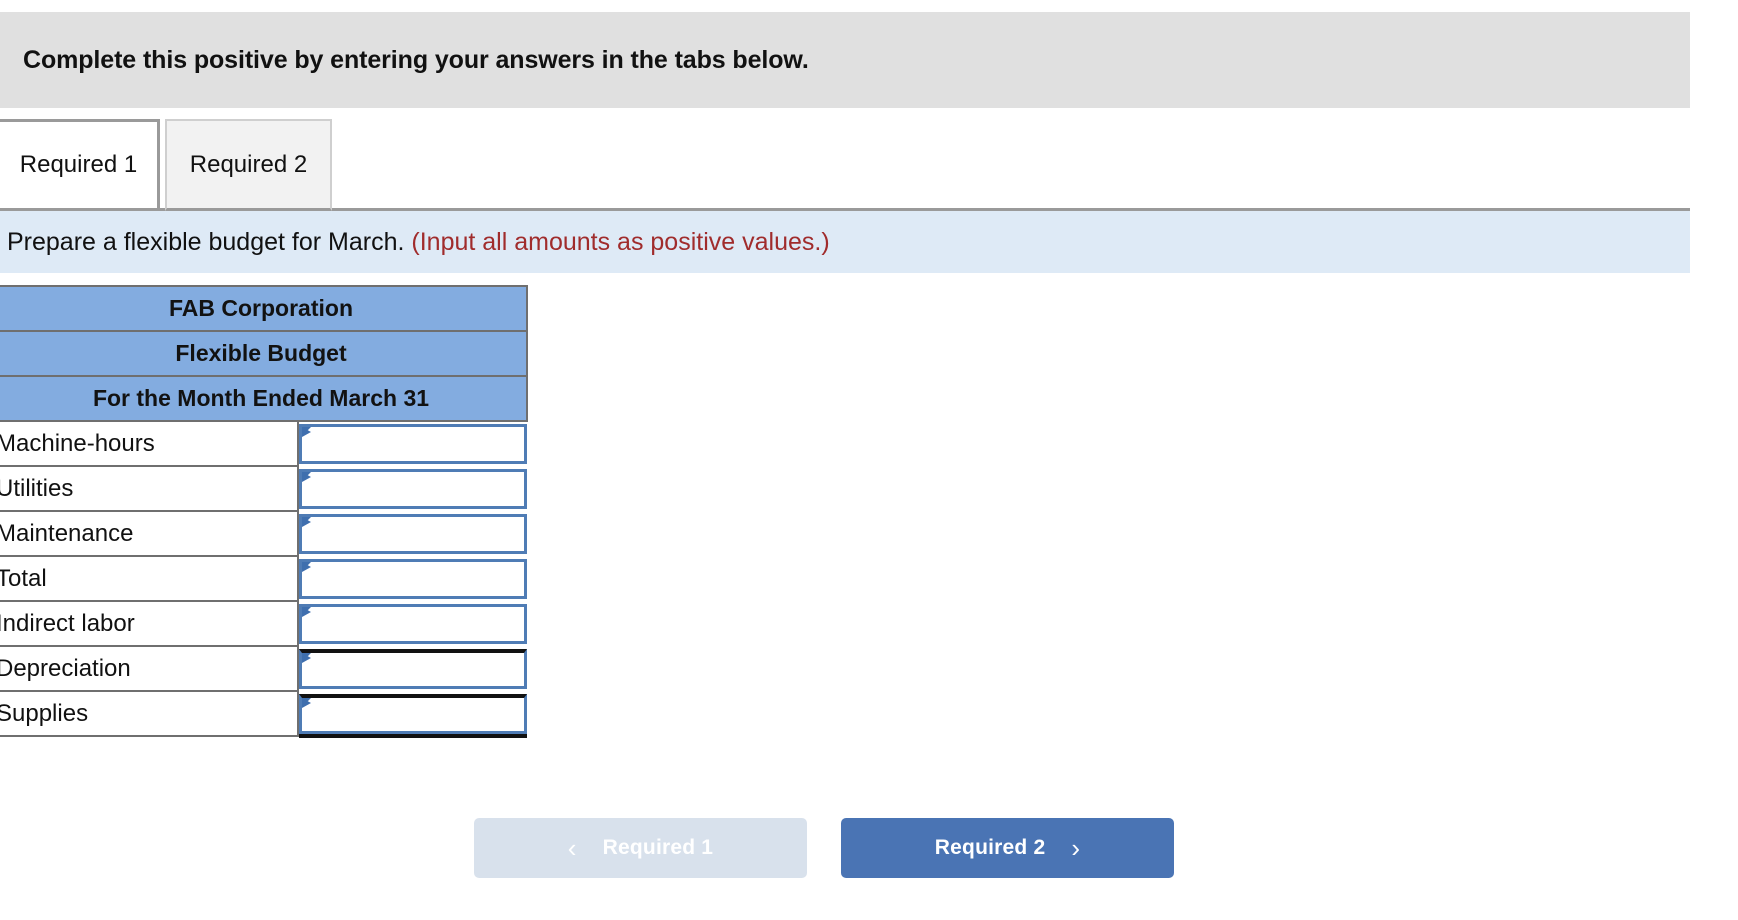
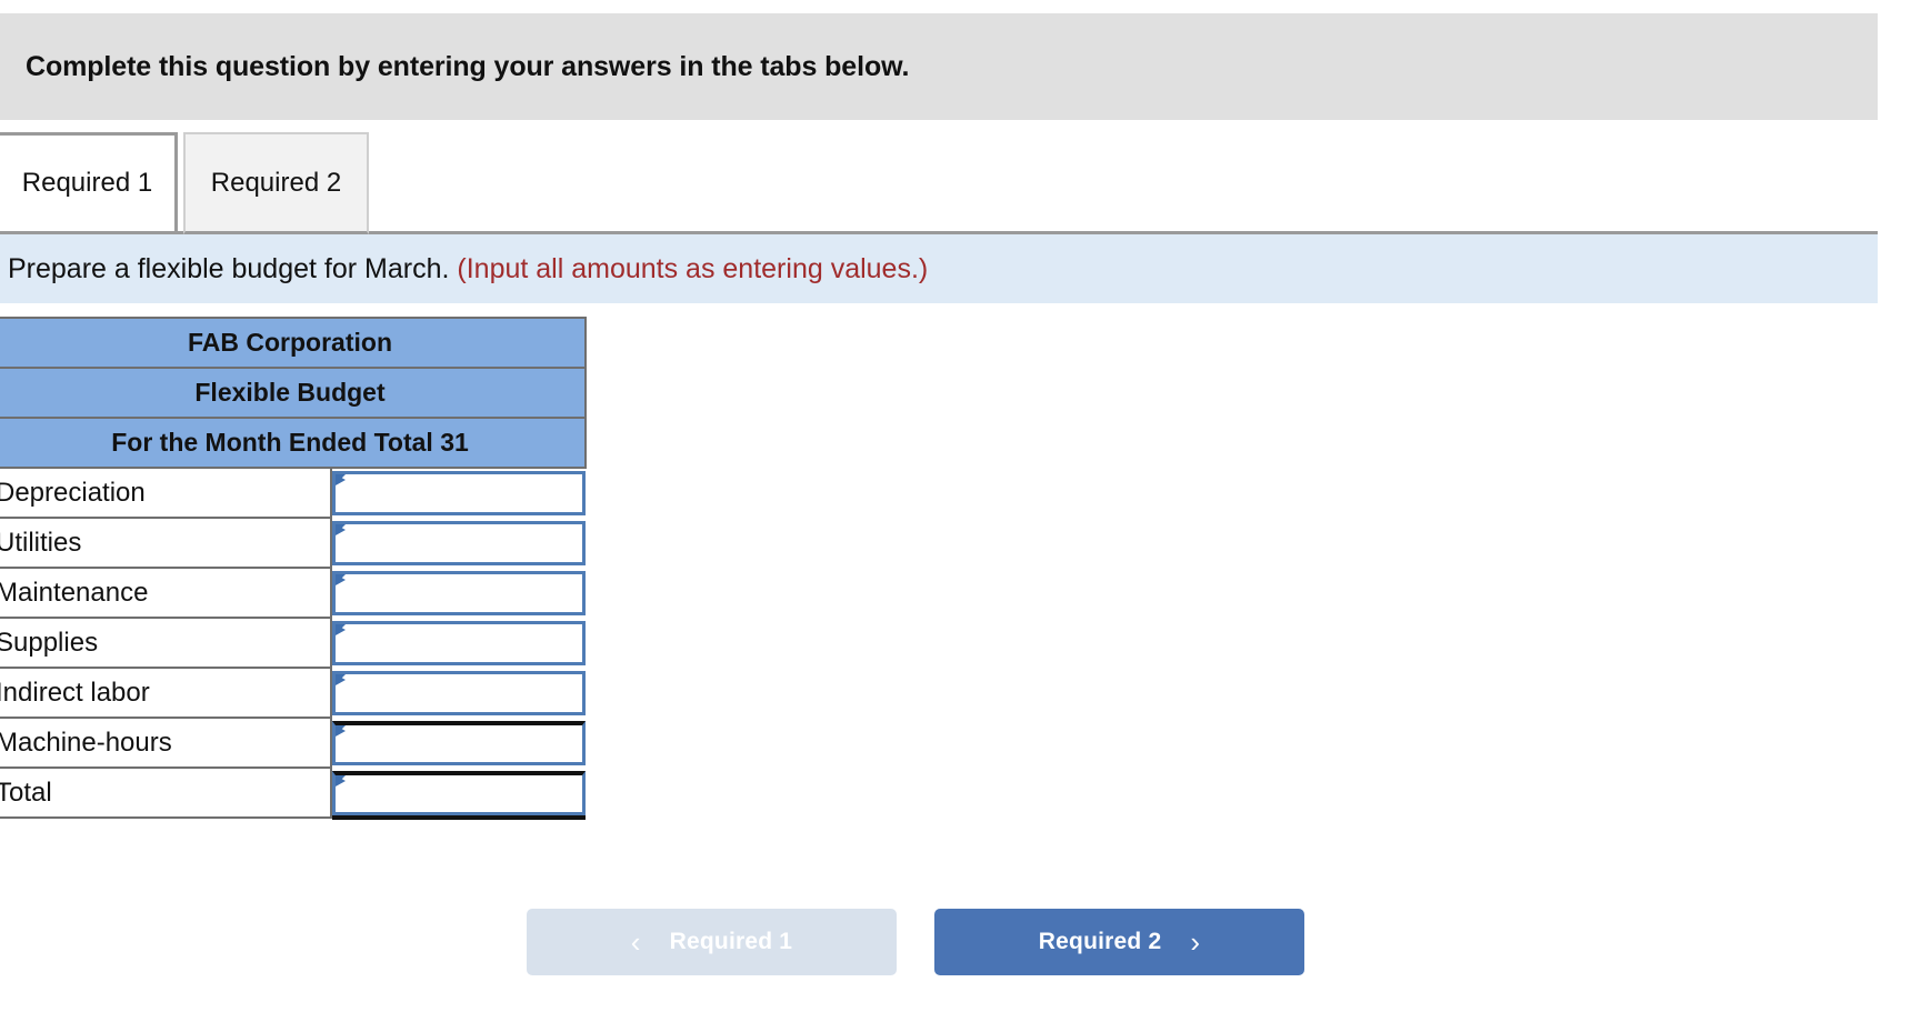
- Complete this positive by entering your answers in the tabs below.
+ Complete this question by entering your answers in the tabs below.
  Required 1
  Required 2
- Prepare a flexible budget for March. (Input all amounts as positive values.)
+ Prepare a flexible budget for March. (Input all amounts as entering values.)
  FAB Corporation
  Flexible Budget
- For the Month Ended March 31
+ For the Month Ended Total 31
- Machine-hours
+ Depreciation
  Utilities
  Maintenance
- Total
+ Supplies
  ndirect labor
- Depreciation
+ Machine-hours
- Supplies
+ Total
  ‹
  Required 1
  Required 2
  ›
